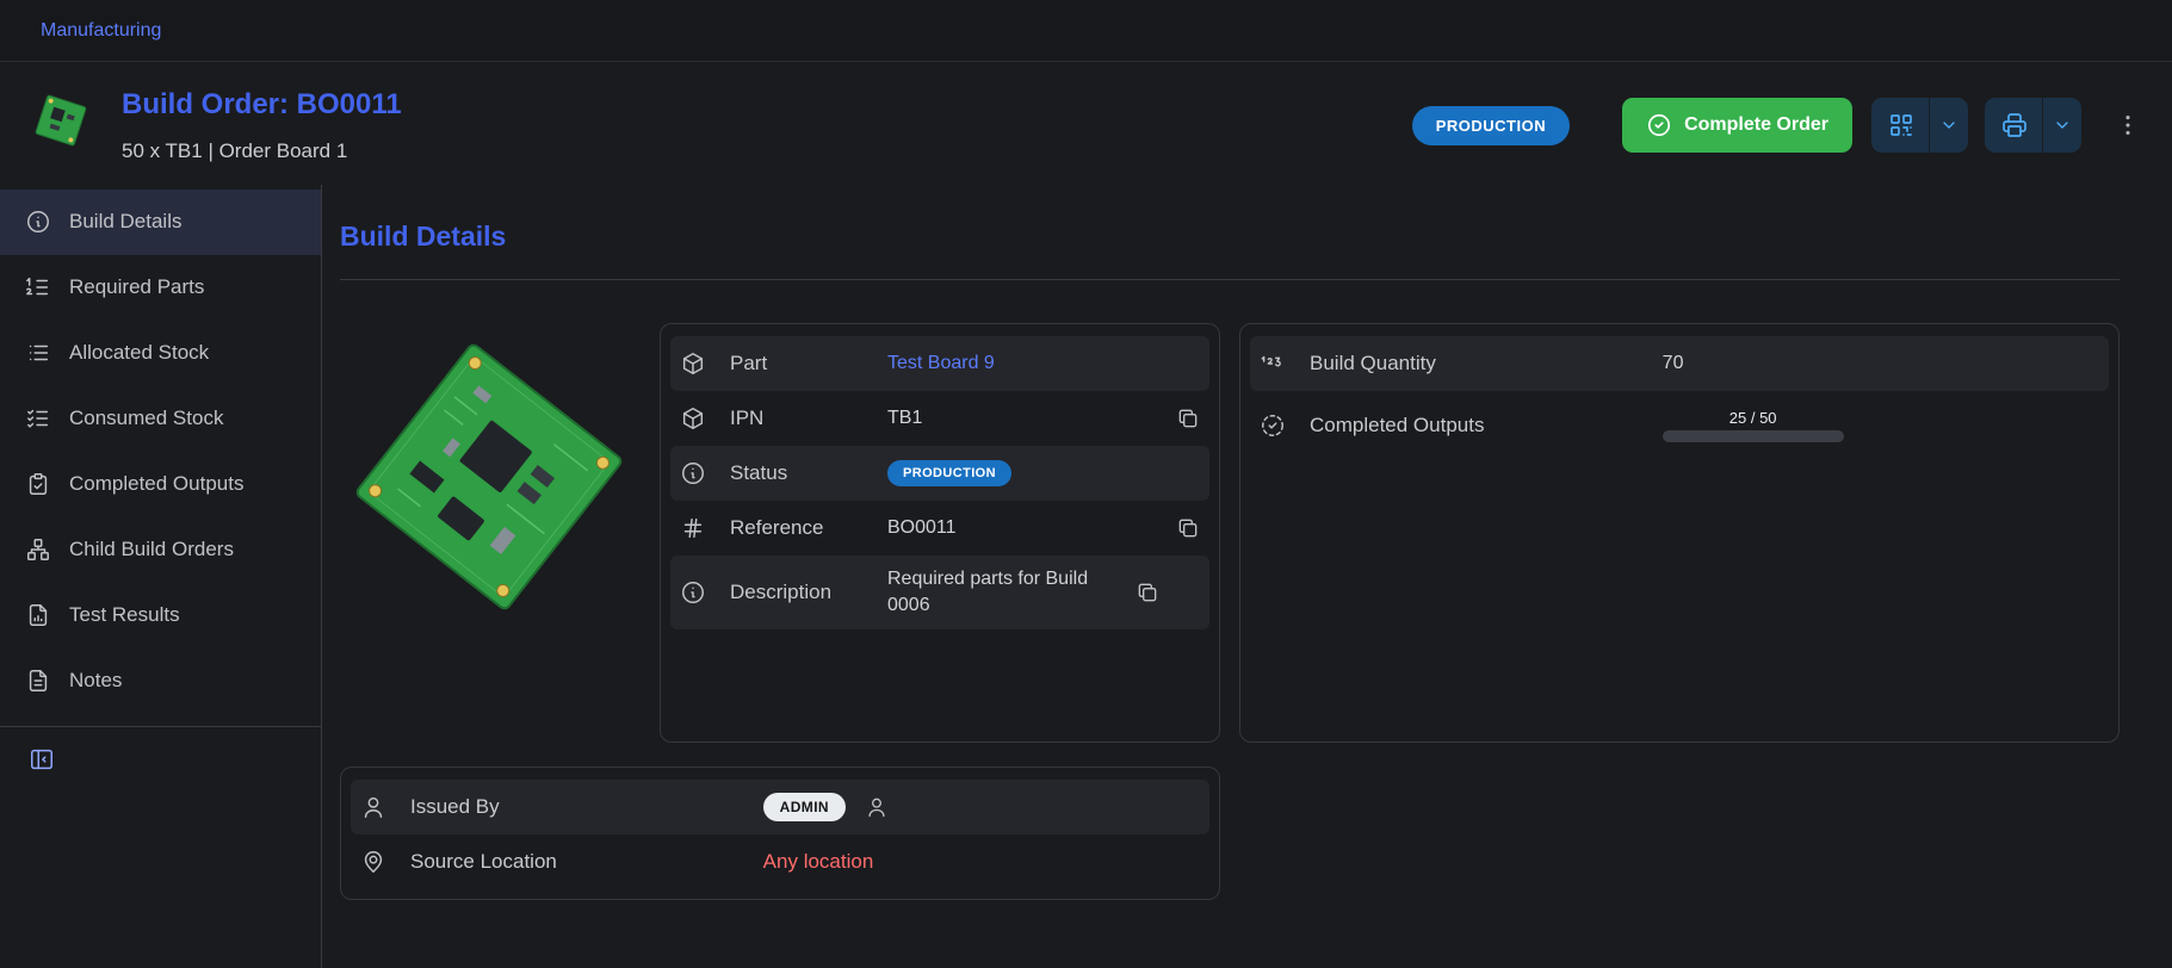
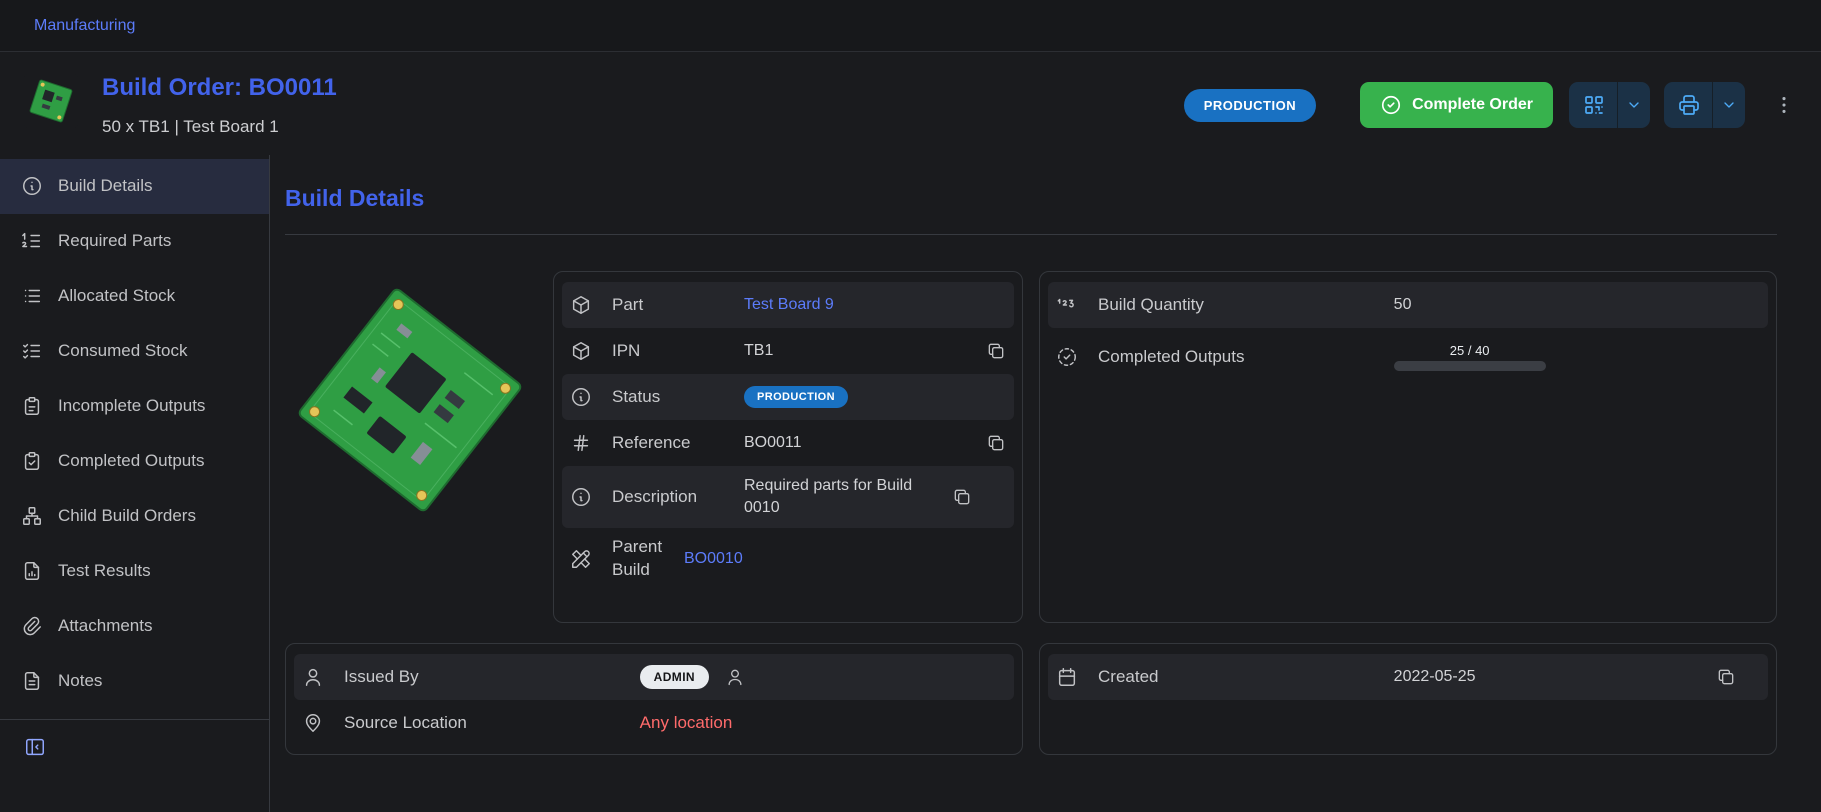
  Manufacturing
  Build Order: BO0011
- 50 x TB1 | Order Board 1
+ 50 x TB1 | Test Board 1
  PRODUCTION
  Complete Order
  Build Details
  Required Parts
  Allocated Stock
  Consumed Stock
+ Incomplete Outputs
  Completed Outputs
  Child Build Orders
  Test Results
+ Attachments
  Notes
  Build Details
  Part
  Test Board 9
  IPN
  TB1
  Status
  PRODUCTION
  Reference
  BO0011
  Description
- Required parts for Build 0006
+ Required parts for Build 0010
+ Parent Build
+ BO0010
  Build Quantity
- 70
+ 50
  Completed Outputs
- 25 / 50
+ 25 / 40
  Issued By
  ADMIN
  Source Location
  Any location
+ Created
+ 2022-05-25
